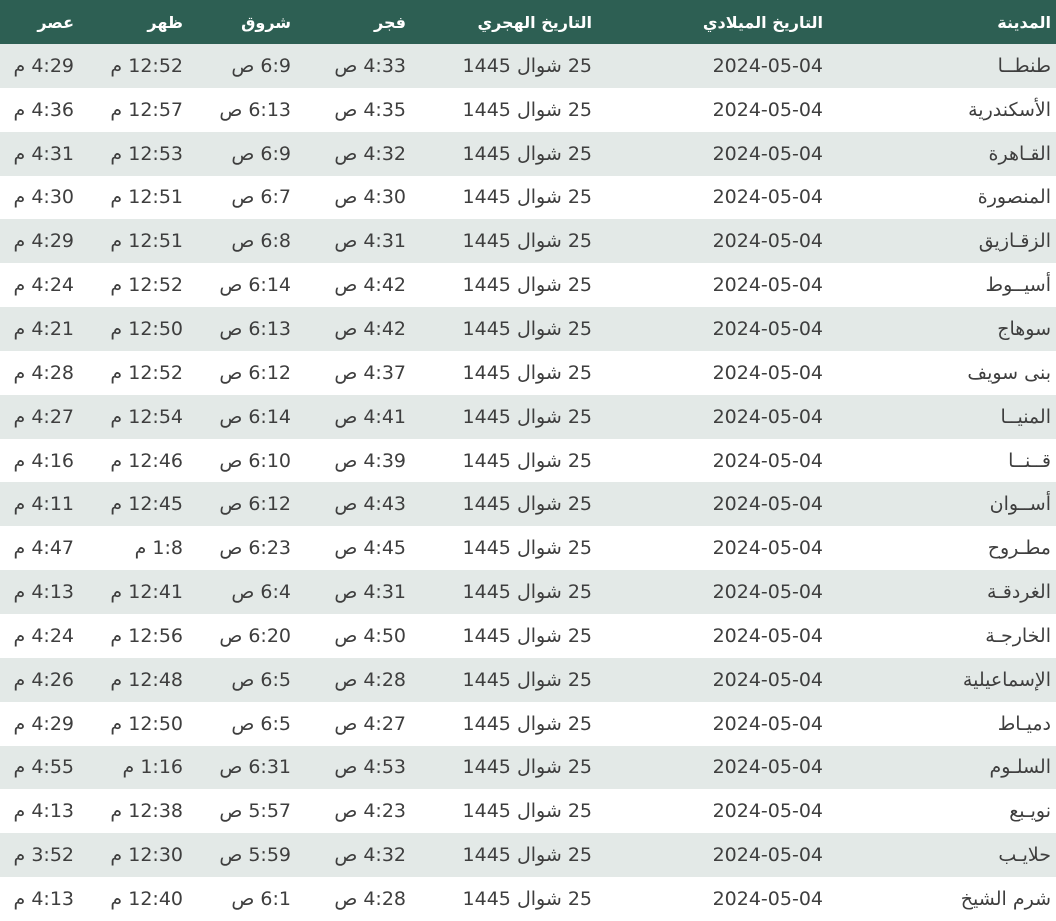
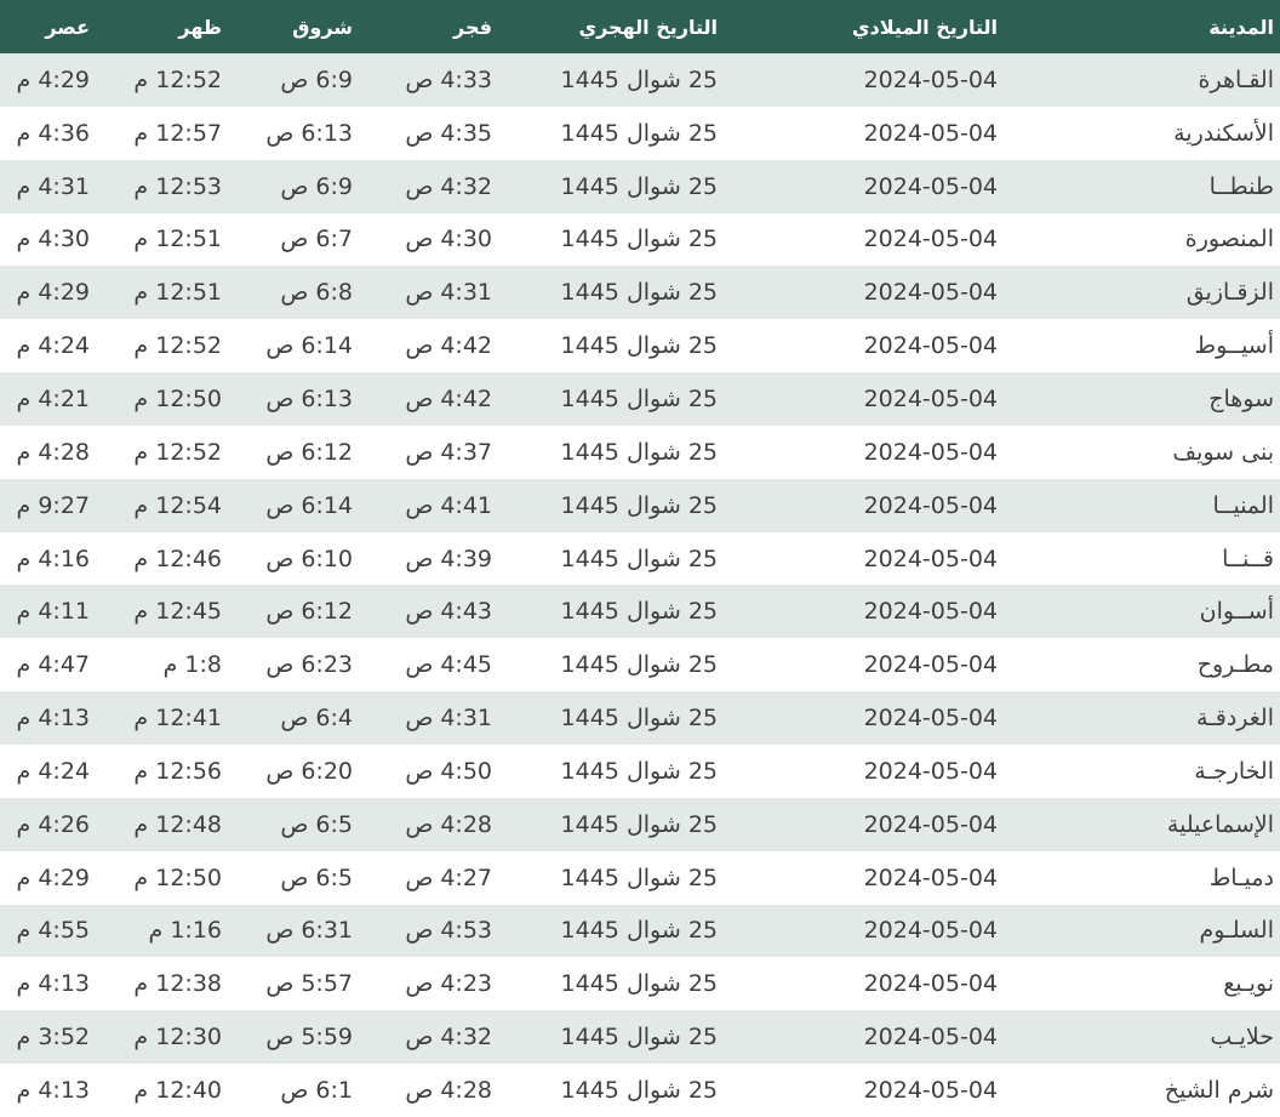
  المدينة	التاريخ الميلادي	التاريخ الهجري	فجر	شروق	ظهر	عصر
- طنطــا	2024-05-04	25 شوال 1445	4:33 ص	6:9 ص	12:52 م	4:29 م
+ القـاهرة	2024-05-04	25 شوال 1445	4:33 ص	6:9 ص	12:52 م	4:29 م
  الأسكندرية	2024-05-04	25 شوال 1445	4:35 ص	6:13 ص	12:57 م	4:36 م
- القـاهرة	2024-05-04	25 شوال 1445	4:32 ص	6:9 ص	12:53 م	4:31 م
+ طنطــا	2024-05-04	25 شوال 1445	4:32 ص	6:9 ص	12:53 م	4:31 م
  المنصورة	2024-05-04	25 شوال 1445	4:30 ص	6:7 ص	12:51 م	4:30 م
  الزقـازيق	2024-05-04	25 شوال 1445	4:31 ص	6:8 ص	12:51 م	4:29 م
  أسيــوط	2024-05-04	25 شوال 1445	4:42 ص	6:14 ص	12:52 م	4:24 م
  سوهاج	2024-05-04	25 شوال 1445	4:42 ص	6:13 ص	12:50 م	4:21 م
  بنى سويف	2024-05-04	25 شوال 1445	4:37 ص	6:12 ص	12:52 م	4:28 م
- المنيــا	2024-05-04	25 شوال 1445	4:41 ص	6:14 ص	12:54 م	4:27 م
+ المنيــا	2024-05-04	25 شوال 1445	4:41 ص	6:14 ص	12:54 م	9:27 م
  قــنــا	2024-05-04	25 شوال 1445	4:39 ص	6:10 ص	12:46 م	4:16 م
  أســوان	2024-05-04	25 شوال 1445	4:43 ص	6:12 ص	12:45 م	4:11 م
  مطـروح	2024-05-04	25 شوال 1445	4:45 ص	6:23 ص	1:8 م	4:47 م
  الغردقـة	2024-05-04	25 شوال 1445	4:31 ص	6:4 ص	12:41 م	4:13 م
  الخارجـة	2024-05-04	25 شوال 1445	4:50 ص	6:20 ص	12:56 م	4:24 م
  الإسماعيلية	2024-05-04	25 شوال 1445	4:28 ص	6:5 ص	12:48 م	4:26 م
  دميـاط	2024-05-04	25 شوال 1445	4:27 ص	6:5 ص	12:50 م	4:29 م
  السلـوم	2024-05-04	25 شوال 1445	4:53 ص	6:31 ص	1:16 م	4:55 م
  نويـبع	2024-05-04	25 شوال 1445	4:23 ص	5:57 ص	12:38 م	4:13 م
  حلايـب	2024-05-04	25 شوال 1445	4:32 ص	5:59 ص	12:30 م	3:52 م
  شرم الشيخ	2024-05-04	25 شوال 1445	4:28 ص	6:1 ص	12:40 م	4:13 م
